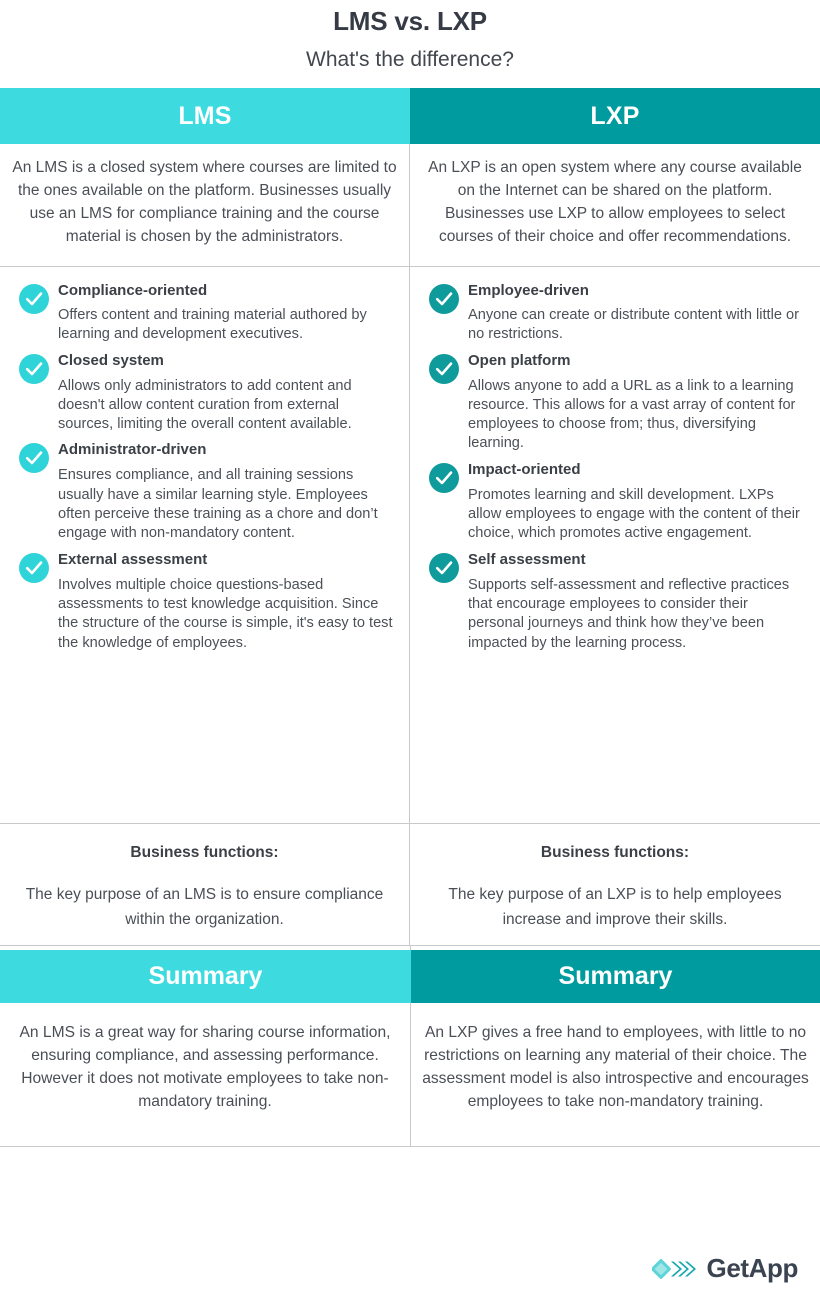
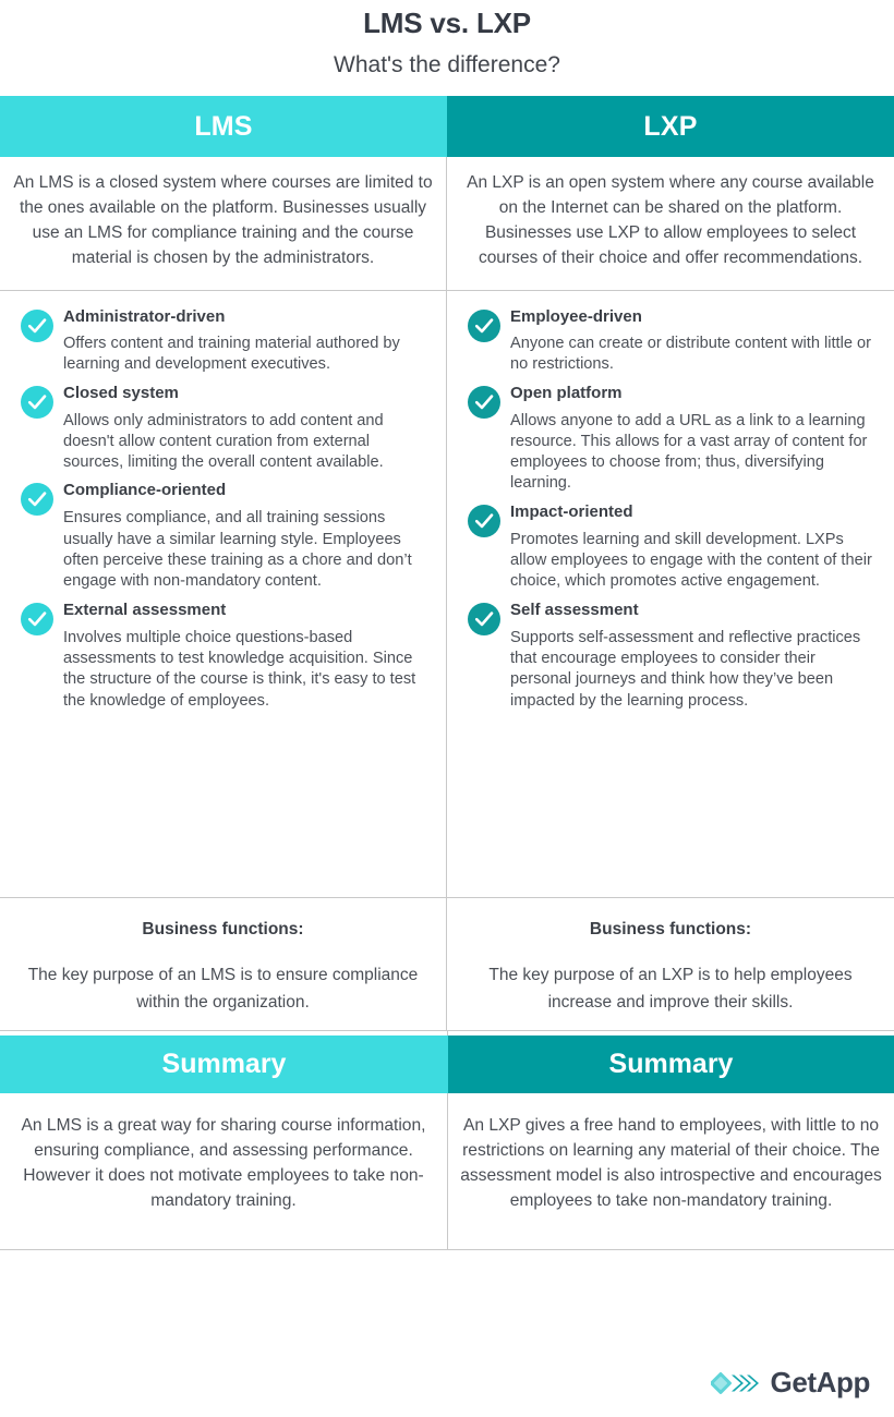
  LMS vs. LXP
  What's the difference?
  LMS
  An LMS is a closed system where courses are limited to the ones available on the platform. Businesses usually use an LMS for compliance training and the course material is chosen by the administrators.
- Compliance-oriented
+ Administrator-driven
  Offers content and training material authored by learning and development executives.
  Closed system
  Allows only administrators to add content and doesn't allow content curation from external sources, limiting the overall content available.
- Administrator-driven
+ Compliance-oriented
  Ensures compliance, and all training sessions usually have a similar learning style. Employees often perceive these training as a chore and don’t engage with non-mandatory content.
  External assessment
- Involves multiple choice questions-based assessments to test knowledge acquisition. Since the structure of the course is simple, it's easy to test the knowledge of employees.
+ Involves multiple choice questions-based assessments to test knowledge acquisition. Since the structure of the course is think, it's easy to test the knowledge of employees.
  LXP
  An LXP is an open system where any course available on the Internet can be shared on the platform. Businesses use LXP to allow employees to select courses of their choice and offer recommendations.
  Employee-driven
  Anyone can create or distribute content with little or no restrictions.
  Open platform
  Allows anyone to add a URL as a link to a learning resource. This allows for a vast array of content for employees to choose from; thus, diversifying learning.
  Impact-oriented
  Promotes learning and skill development. LXPs allow employees to engage with the content of their choice, which promotes active engagement.
  Self assessment
  Supports self-assessment and reflective practices that encourage employees to consider their personal journeys and think how they’ve been impacted by the learning process.
  Business functions:
  The key purpose of an LMS is to ensure compliance within the organization.
  Business functions:
  The key purpose of an LXP is to help employees increase and improve their skills.
  Summary
  Summary
  An LMS is a great way for sharing course information, ensuring compliance, and assessing performance. However it does not motivate employees to take non-mandatory training.
  An LXP gives a free hand to employees, with little to no restrictions on learning any material of their choice. The assessment model is also introspective and encourages employees to take non-mandatory training.
  GetApp
